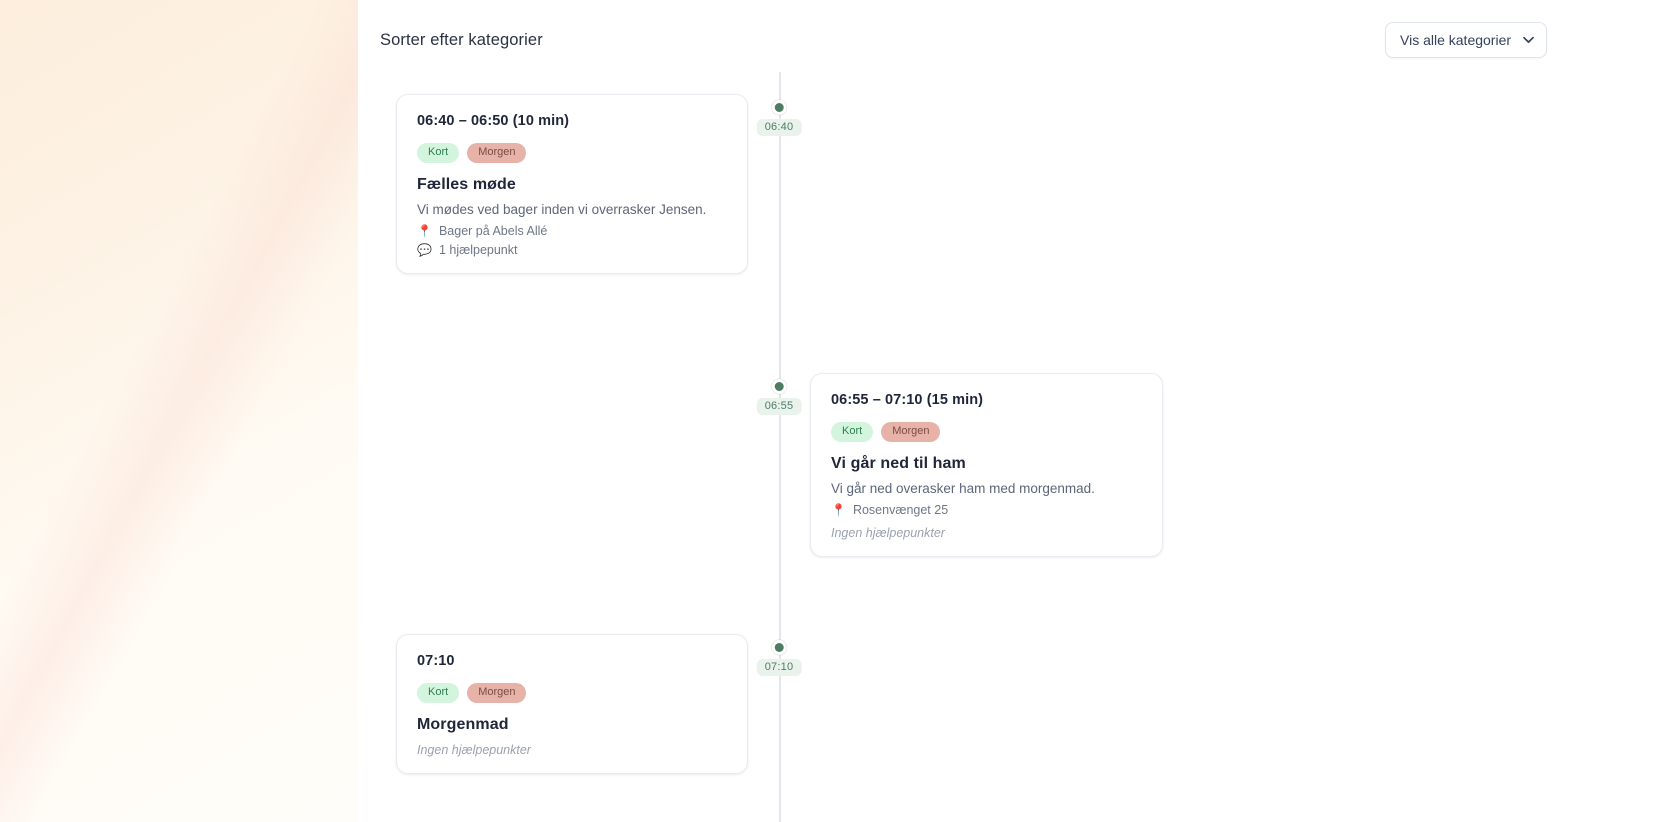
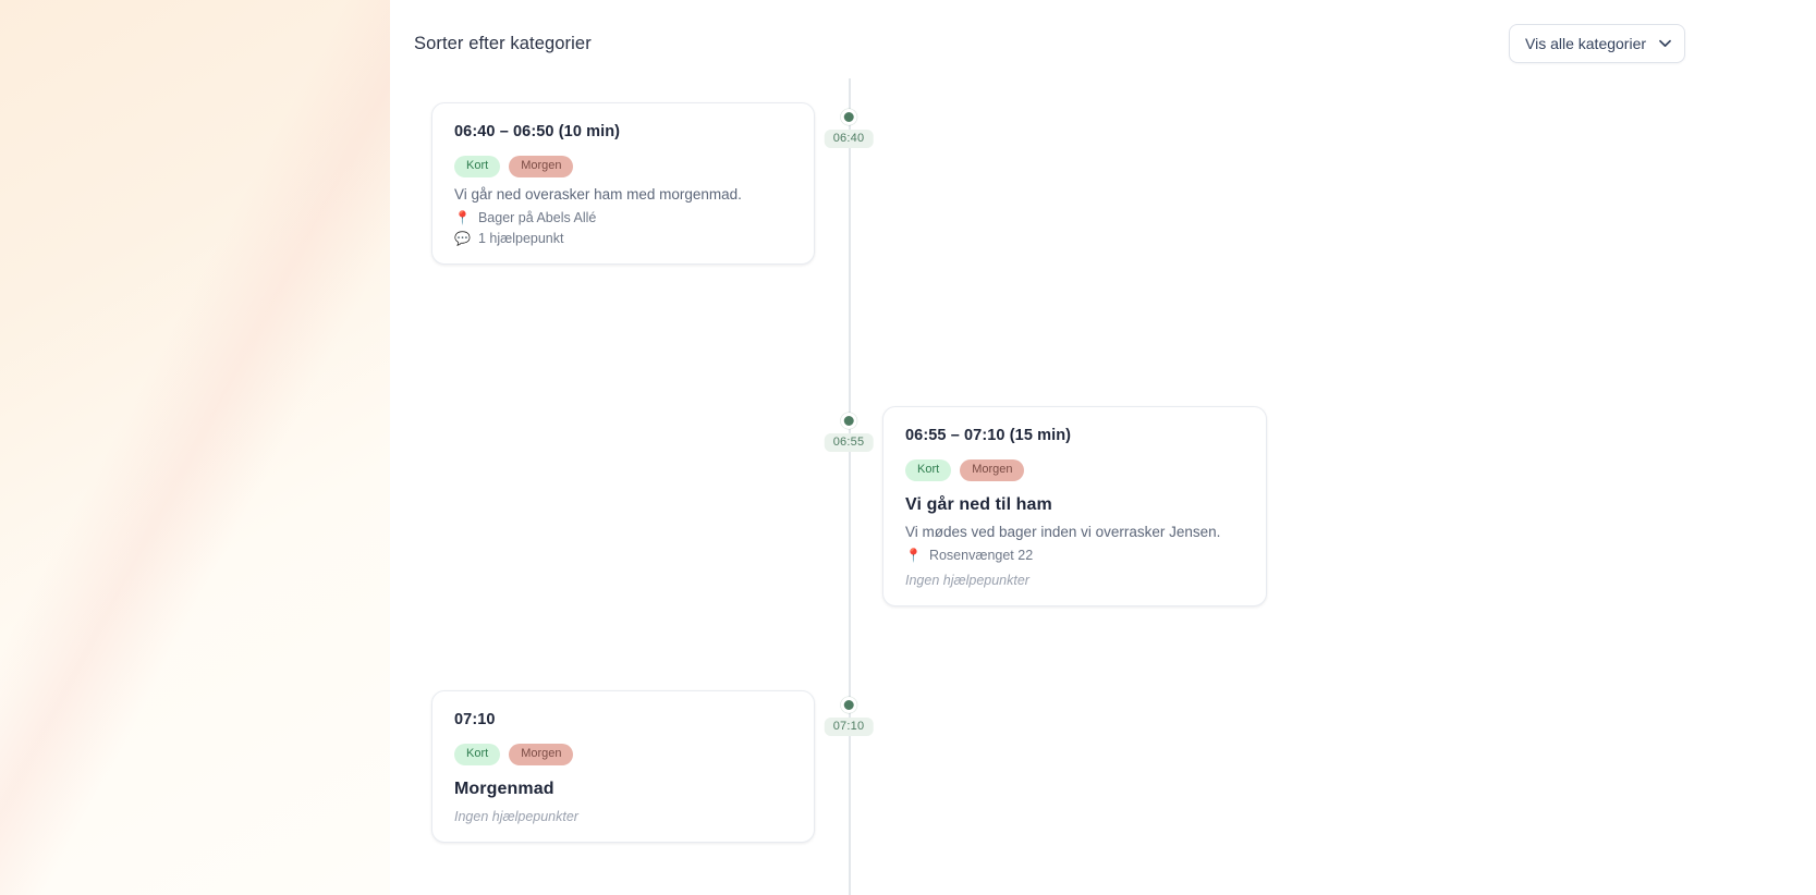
  Sorter efter kategorier
  Vis alle kategorier
  06:40
  06:40 – 06:50 (10 min)
  Kort
  Morgen
- Fælles møde
- Vi mødes ved bager inden vi overrasker Jensen.
+ Vi går ned overasker ham med morgenmad.
  📍
  Bager på Abels Allé
  💬
  1 hjælpepunkt
  06:55
  06:55 – 07:10 (15 min)
  Kort
  Morgen
  Vi går ned til ham
- Vi går ned overasker ham med morgenmad.
+ Vi mødes ved bager inden vi overrasker Jensen.
  📍
- Rosenvænget 25
+ Rosenvænget 22
  Ingen hjælpepunkter
  07:10
  07:10
  Kort
  Morgen
  Morgenmad
  Ingen hjælpepunkter
